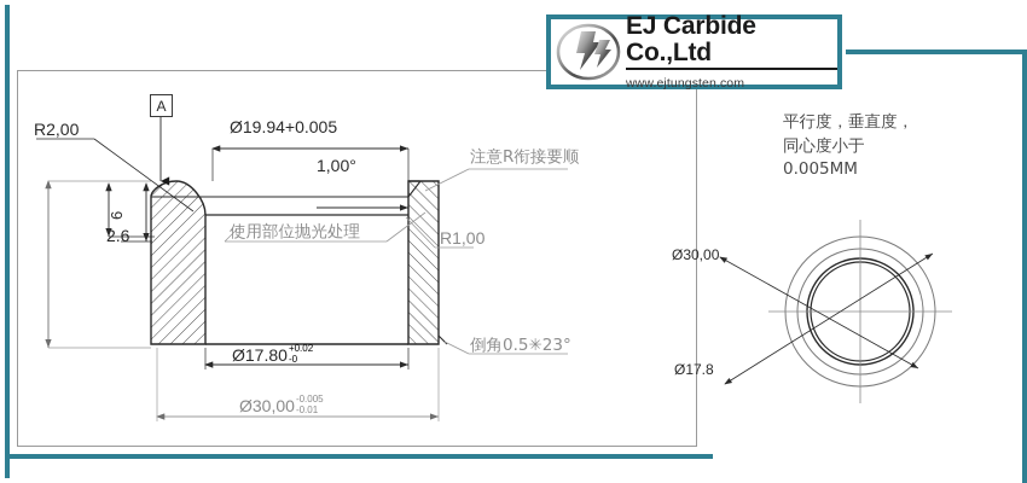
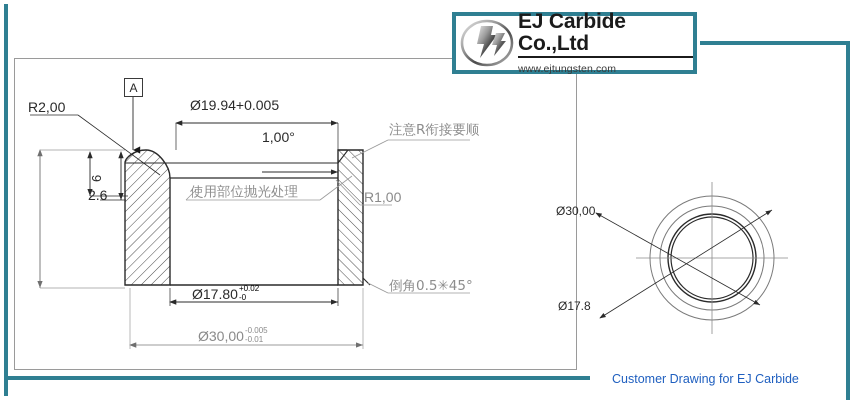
  EJ Carbide Co.,Ltd
  www.ejtungsten.com
+ Customer Drawing for EJ Carbide
  R2,00
  A
  2.6
  Ø19.94+0.005
  1,00°
  注意R衔接要顺
  使用部位抛光处理
  R1,00
- 倒角0.5✳23°
+ 倒角0.5✳45°
  Ø17.80
  +0.02
  -0
  Ø30,00
  -0.005
  -0.01
  Ø30,00
  Ø17.8
- 平行度，垂直度，
- 同心度小于
- 0.005MM
